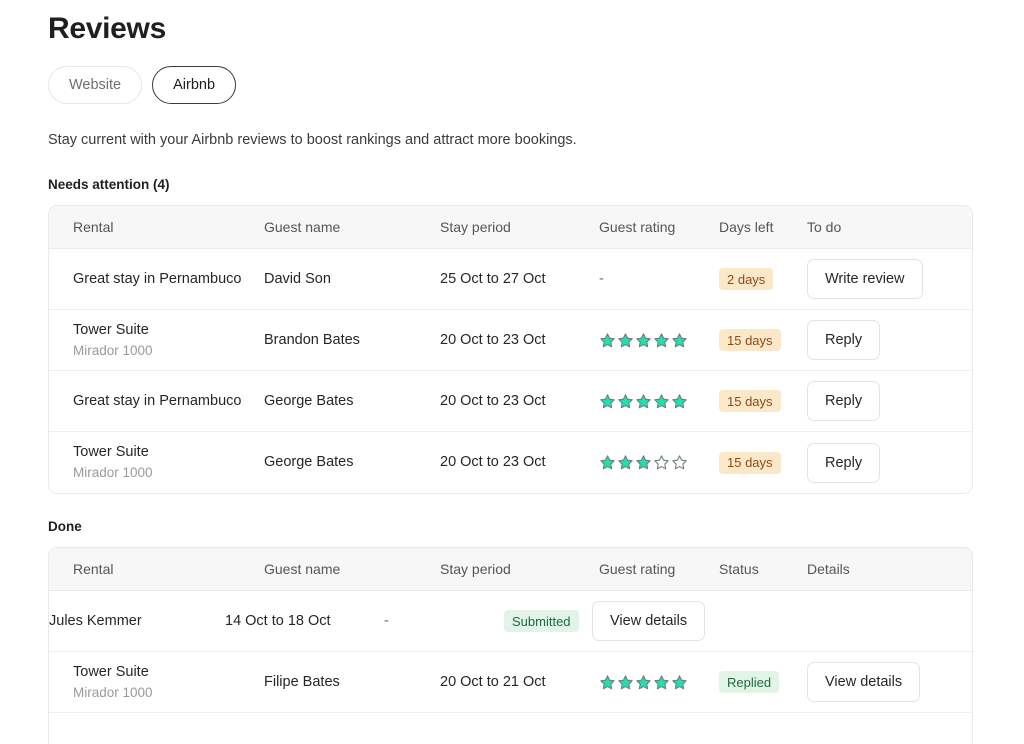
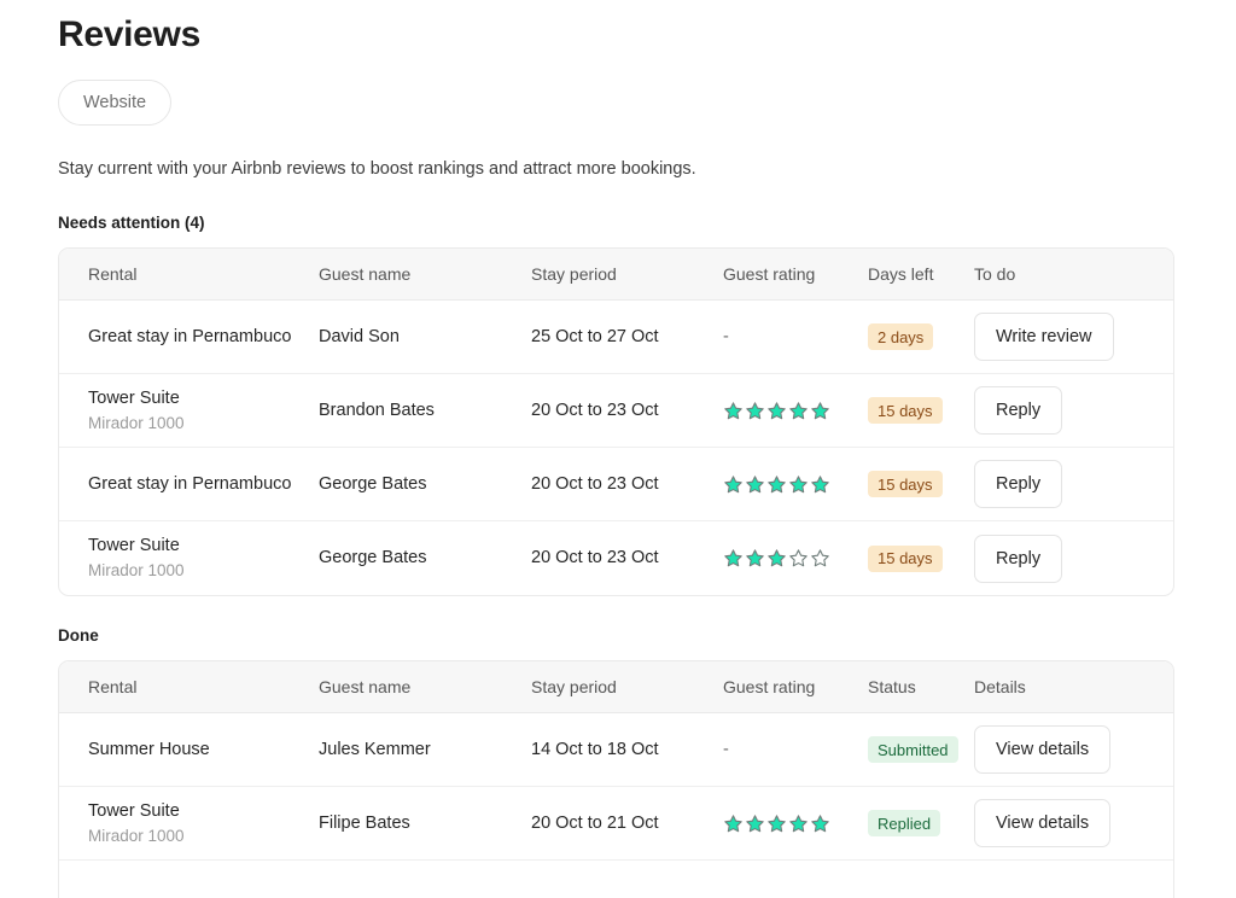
  Reviews
  Website
- Airbnb
  Stay current with your Airbnb reviews to boost rankings and attract more bookings.
  Needs attention (4)
  Rental
  Guest name
  Stay period
  Guest rating
  Days left
  To do
  Great stay in Pernambuco
  David Son
  25 Oct to 27 Oct
  -
  2 days
  Write review
  Tower Suite
  Mirador 1000
  Brandon Bates
  20 Oct to 23 Oct
  15 days
  Reply
  Great stay in Pernambuco
  George Bates
  20 Oct to 23 Oct
  15 days
  Reply
  Tower Suite
  Mirador 1000
  George Bates
  20 Oct to 23 Oct
  15 days
  Reply
  Done
  Rental
  Guest name
  Stay period
  Guest rating
  Status
  Details
+ Summer House
  Jules Kemmer
  14 Oct to 18 Oct
  -
  Submitted
  View details
  Tower Suite
  Mirador 1000
  Filipe Bates
  20 Oct to 21 Oct
  Replied
  View details
